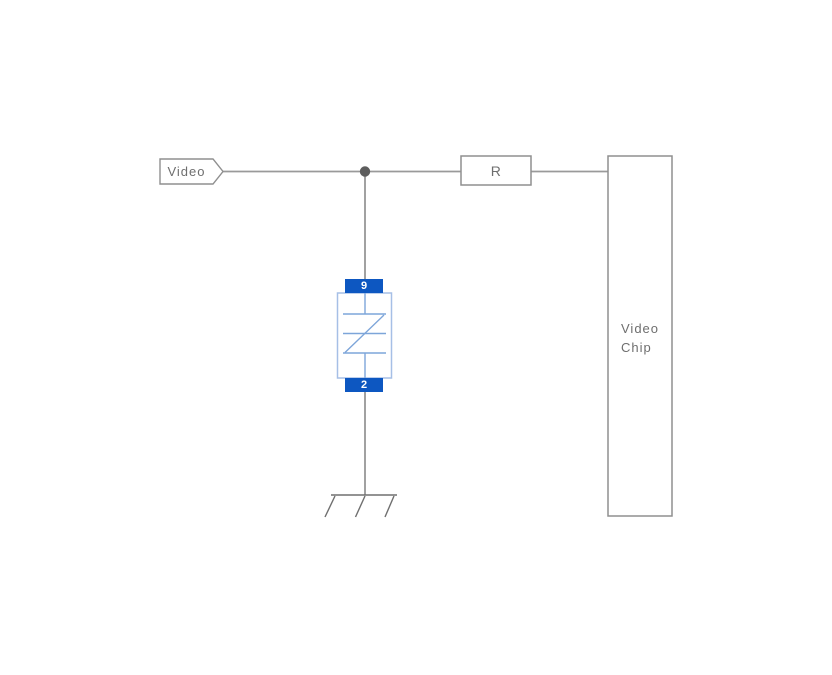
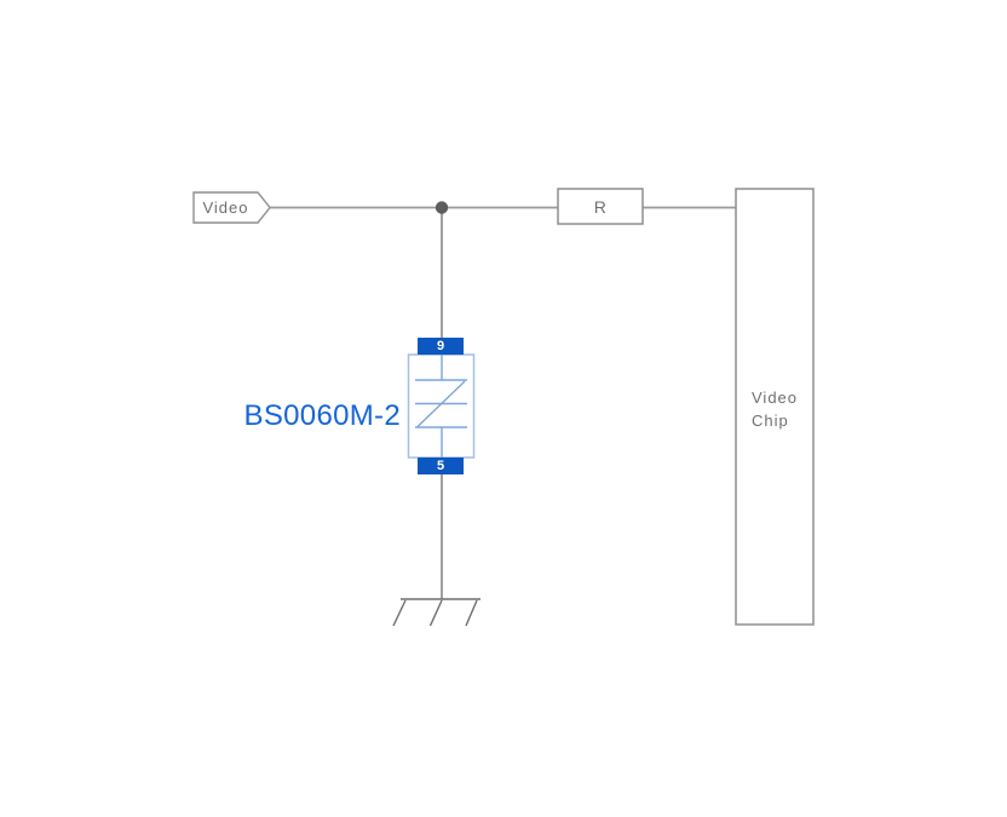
  Video
  R
  Video
  Chip
+ BS0060M-2
  9
- 2
+ 5
